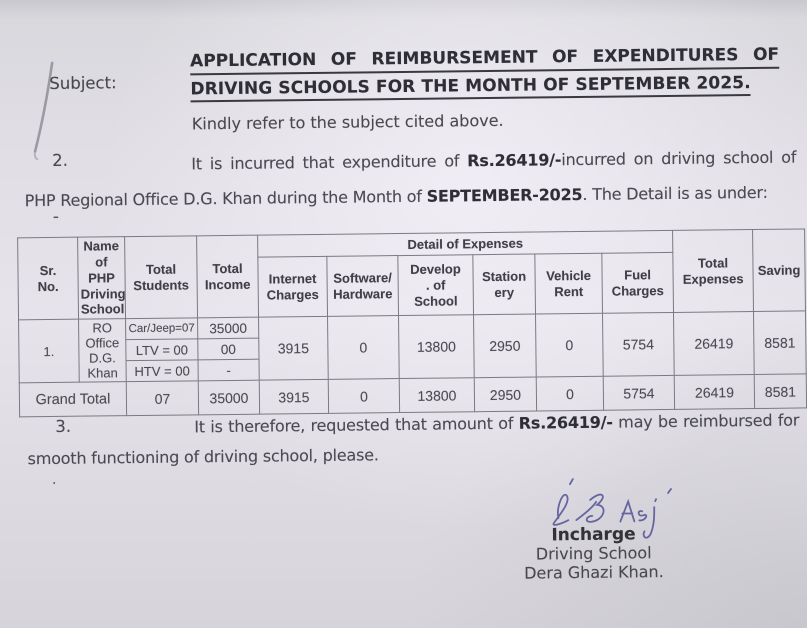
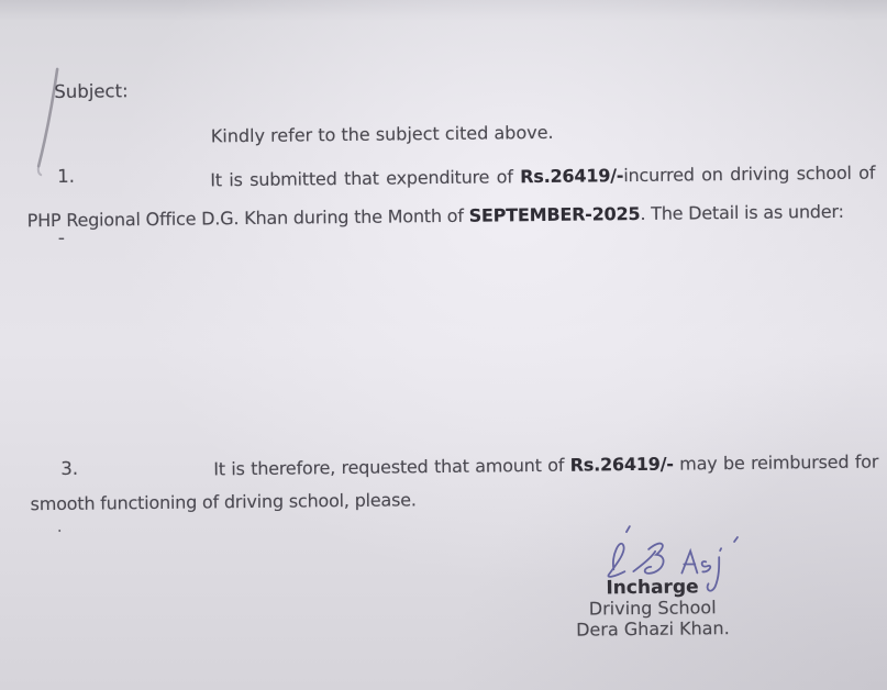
  Subject:
- APPLICATION OF REIMBURSEMENT OF EXPENDITURES OF
- DRIVING SCHOOLS FOR THE MONTH OF SEPTEMBER 2025.
  Kindly refer to the subject cited above.
- 2.
+ 1.
- It is incurred that expenditure of Rs.26419/-incurred on driving school of PHP Regional Office D.G. Khan during the Month of SEPTEMBER-2025. The Detail is as under:
+ It is submitted that expenditure of Rs.26419/-incurred on driving school of PHP Regional Office D.G. Khan during the Month of SEPTEMBER-2025. The Detail is as under:
  -
- Sr. No.	Name of PHP Driving School	Total Students	Total Income	Detail of Expenses	Total Expenses	Saving
- Internet Charges	Software/ Hardware	Develop . of School	Station ery	Vehicle Rent	Fuel Charges
- 1.	RO Office D.G. Khan	Car/Jeep=07	35000	3915	0	13800	2950	0	5754	26419	8581
- LTV = 00	00
- HTV = 00	-
- Grand Total	07	35000	3915	0	13800	2950	0	5754	26419	8581
  3.
  It is therefore, requested that amount of Rs.26419/- may be reimbursed for smooth functioning of driving school, please.
  .
  Incharge
  Driving School
  Dera Ghazi Khan.
